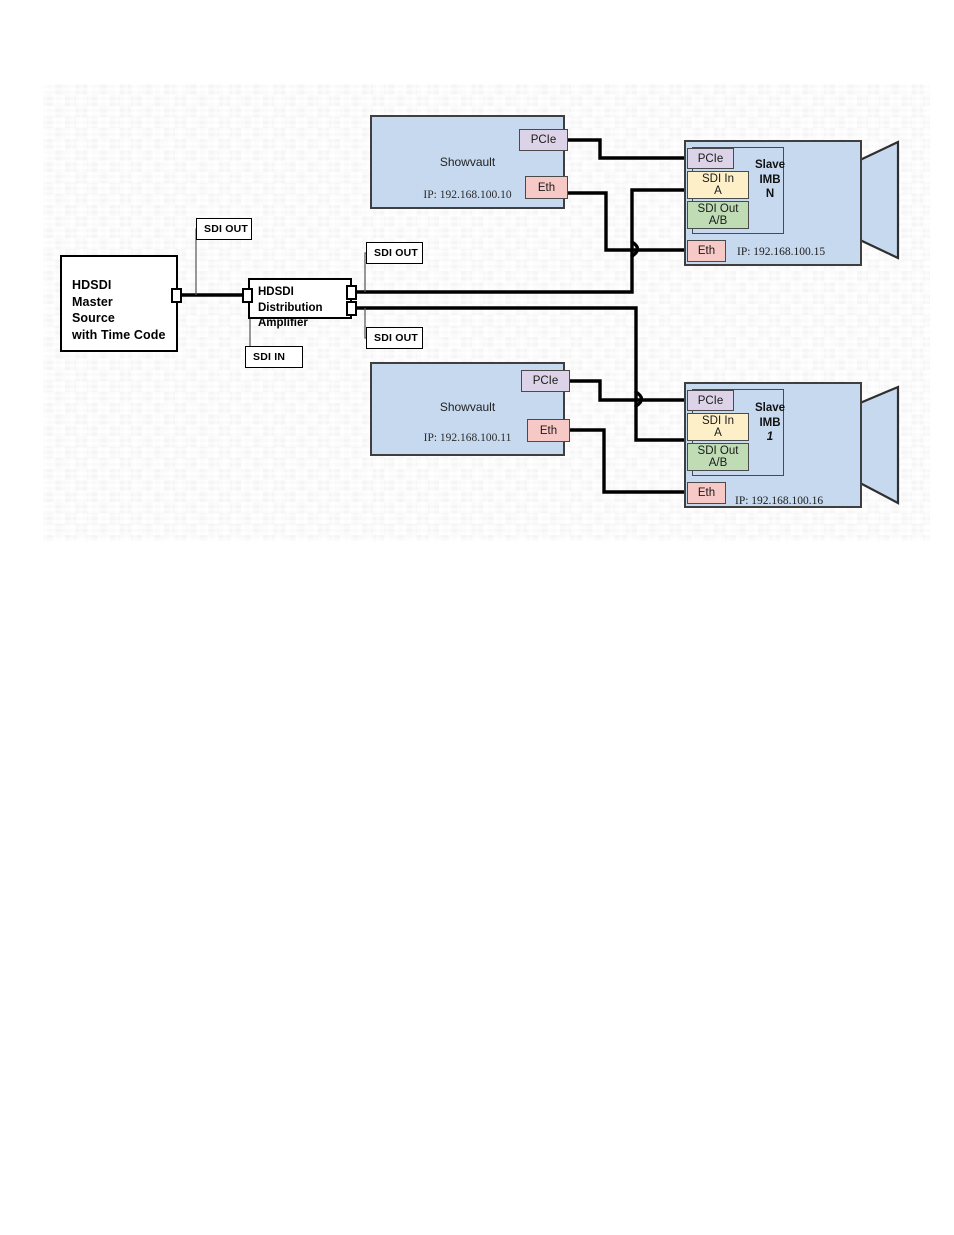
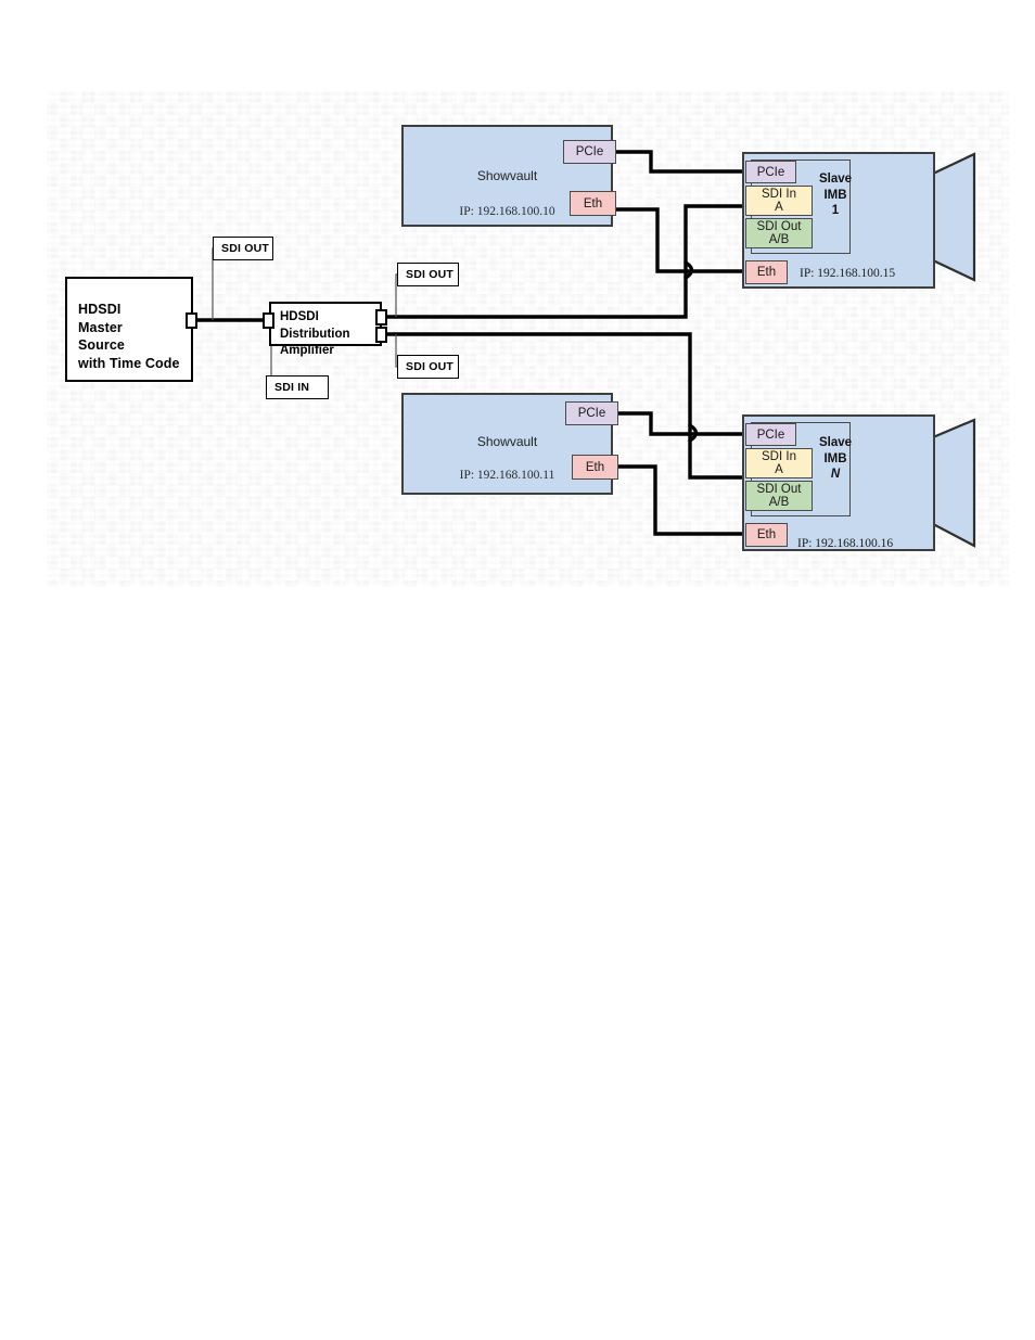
  HDSDI
  Master
  Source
  with Time Code
  HDSDI
  Distribution
  Amplifier
  SDI OUT
  SDI IN
  SDI OUT
  SDI OUT
  Showvault
  IP: 192.168.100.10
  PCIe
  Eth
  Showvault
  IP: 192.168.100.11
  PCIe
  Eth
  PCIe
  SDI In
  A
  SDI Out
  A/B
  Eth
  Slave
  IMB
- N
+ 1
  IP: 192.168.100.15
  PCIe
  SDI In
  A
  SDI Out
  A/B
  Eth
  Slave
  IMB
- 1
+ N
  IP: 192.168.100.16
